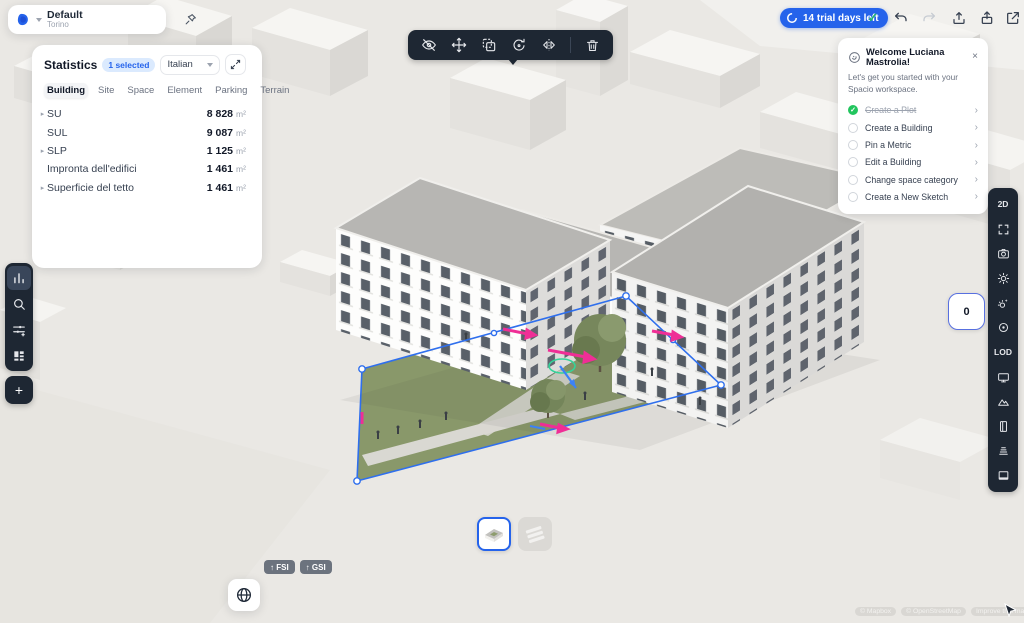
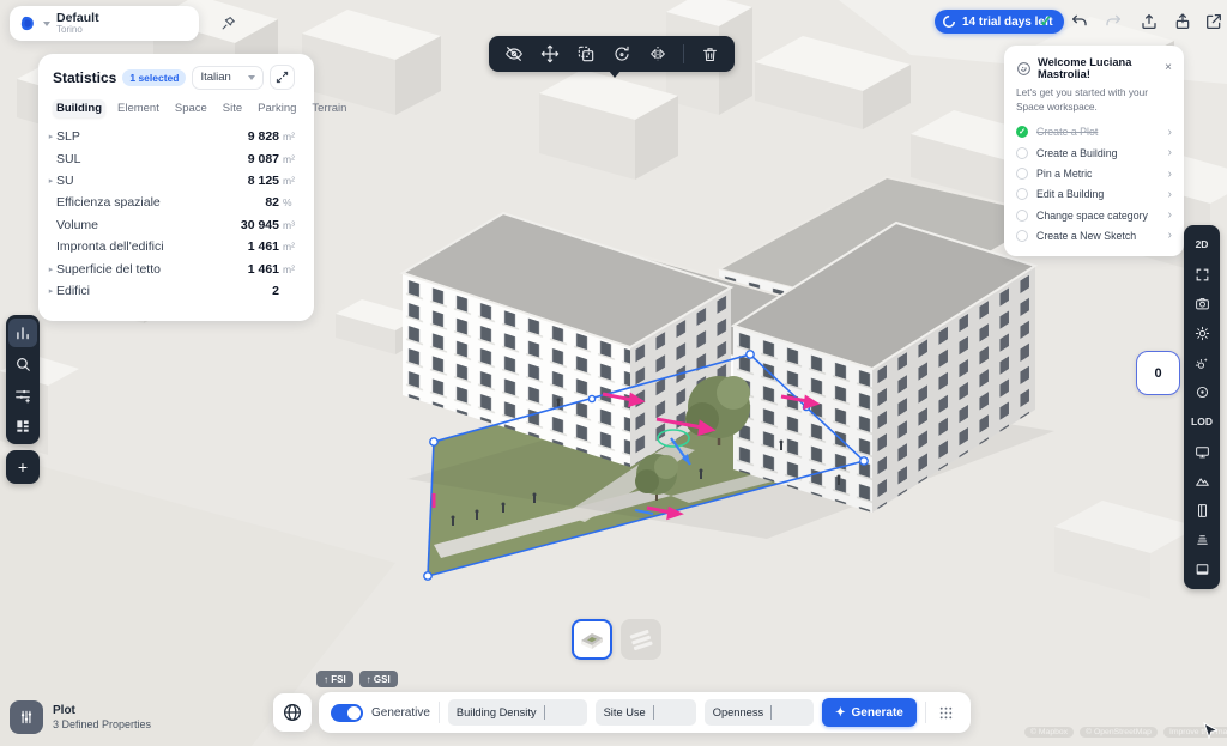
  Default
  Torino
  Statistics
  1 selected
  Italian
  Building
- Site
+ Element
  Space
- Element
+ Site
  Parking
  Terrain
- SU
+ SLP
- 8 828
+ 9 828
  m²
  SUL
  9 087
  m²
- SLP
+ SU
- 1 125
+ 8 125
  m²
+ Efficienza spaziale
+ 82
+ %
+ Volume
+ 30 945
+ m³
  Impronta dell'edifici
  1 461
  m²
  Superficie del tetto
  1 461
  m²
+ Edifici
+ 2
  14 trial days left
  ✓
  Welcome Luciana Mastrolia!
  ×
- Let's get you started with your Spacio workspace.
+ Let's get you started with your Space workspace.
  Create a Plot
  ›
  Create a Building
  ›
  Pin a Metric
  ›
  Edit a Building
  ›
  Change space category
  ›
  Create a New Sketch
  ›
  +
  2D
  LOD
  0
  ↑ FSI
  ↑ GSI
+ Generative
+ Building Density
+ Site Use
+ Openness
+ ✦
+ Generate
+ Plot
+ 3 Defined Properties
